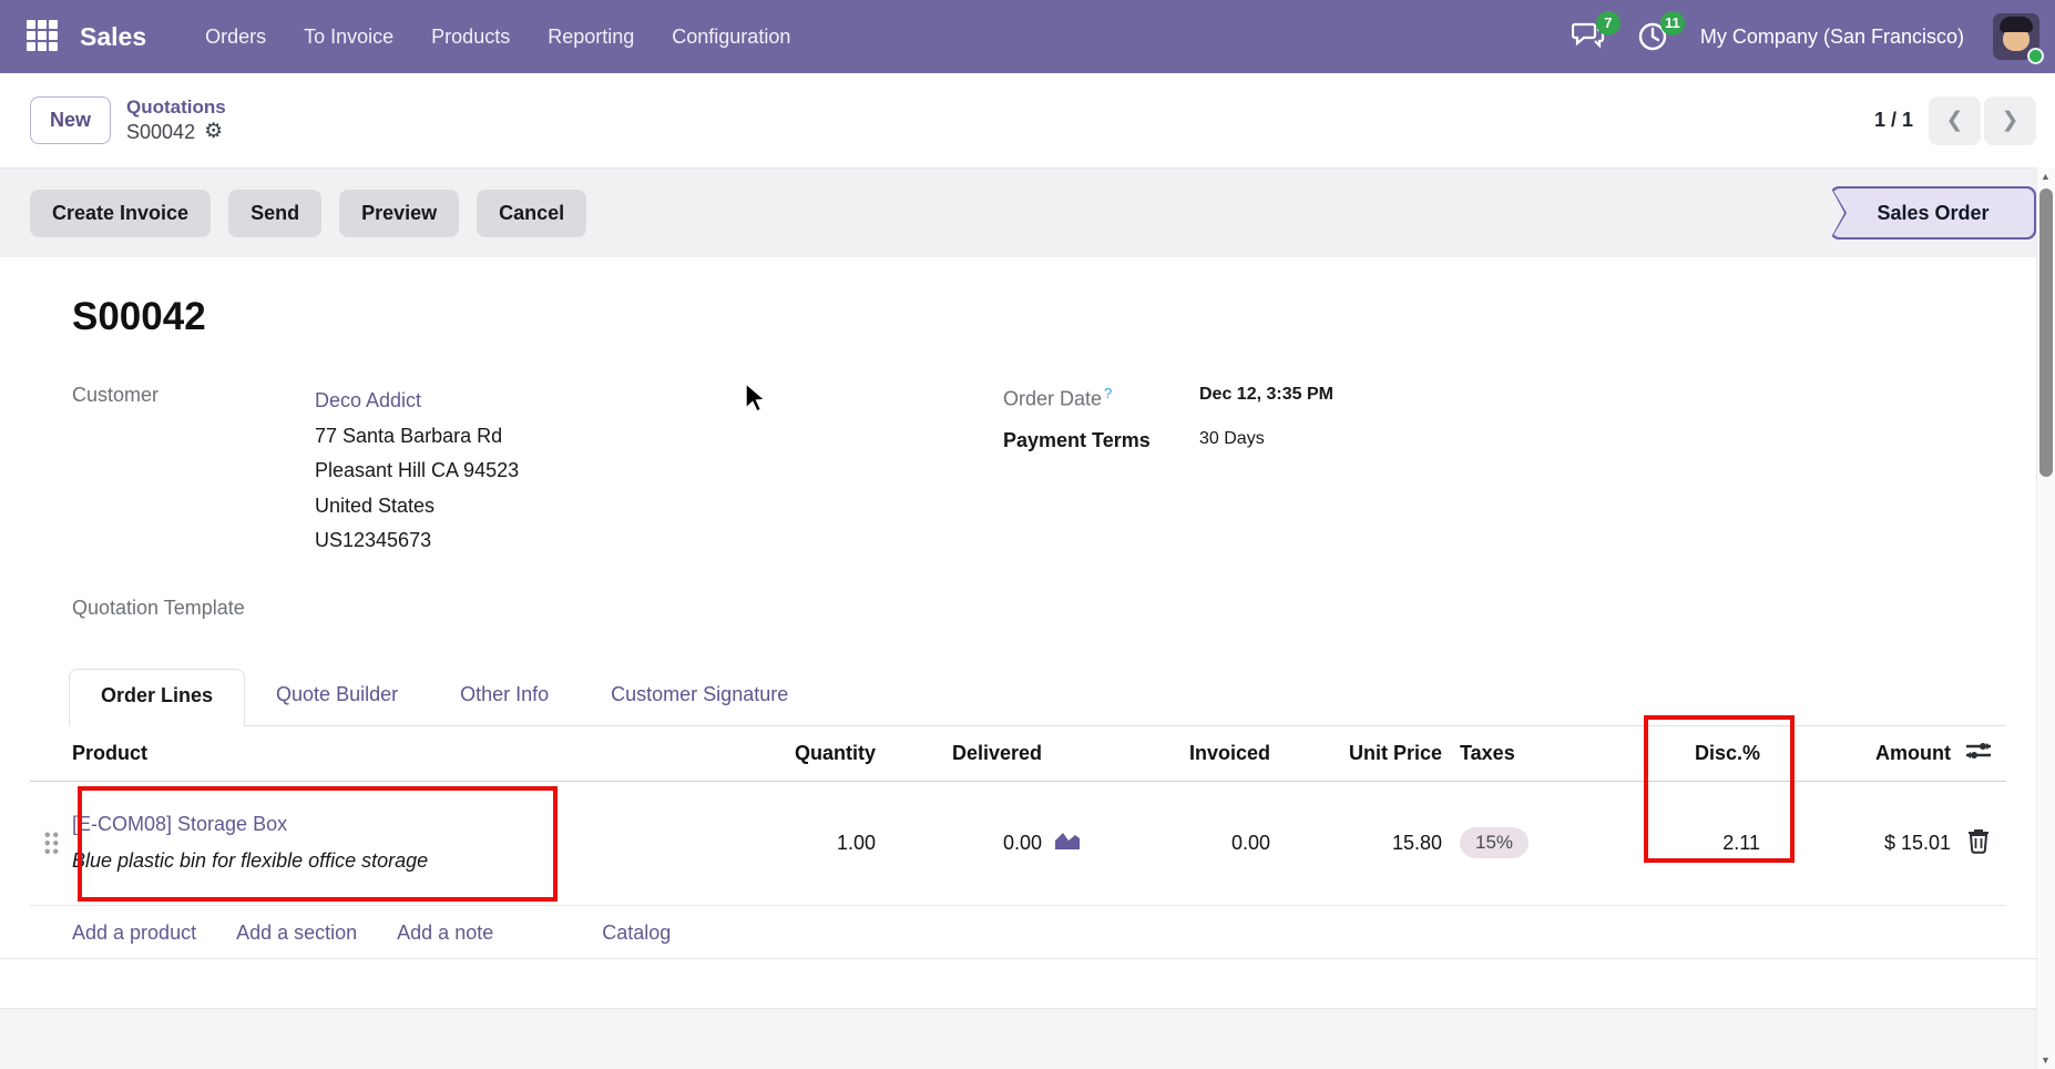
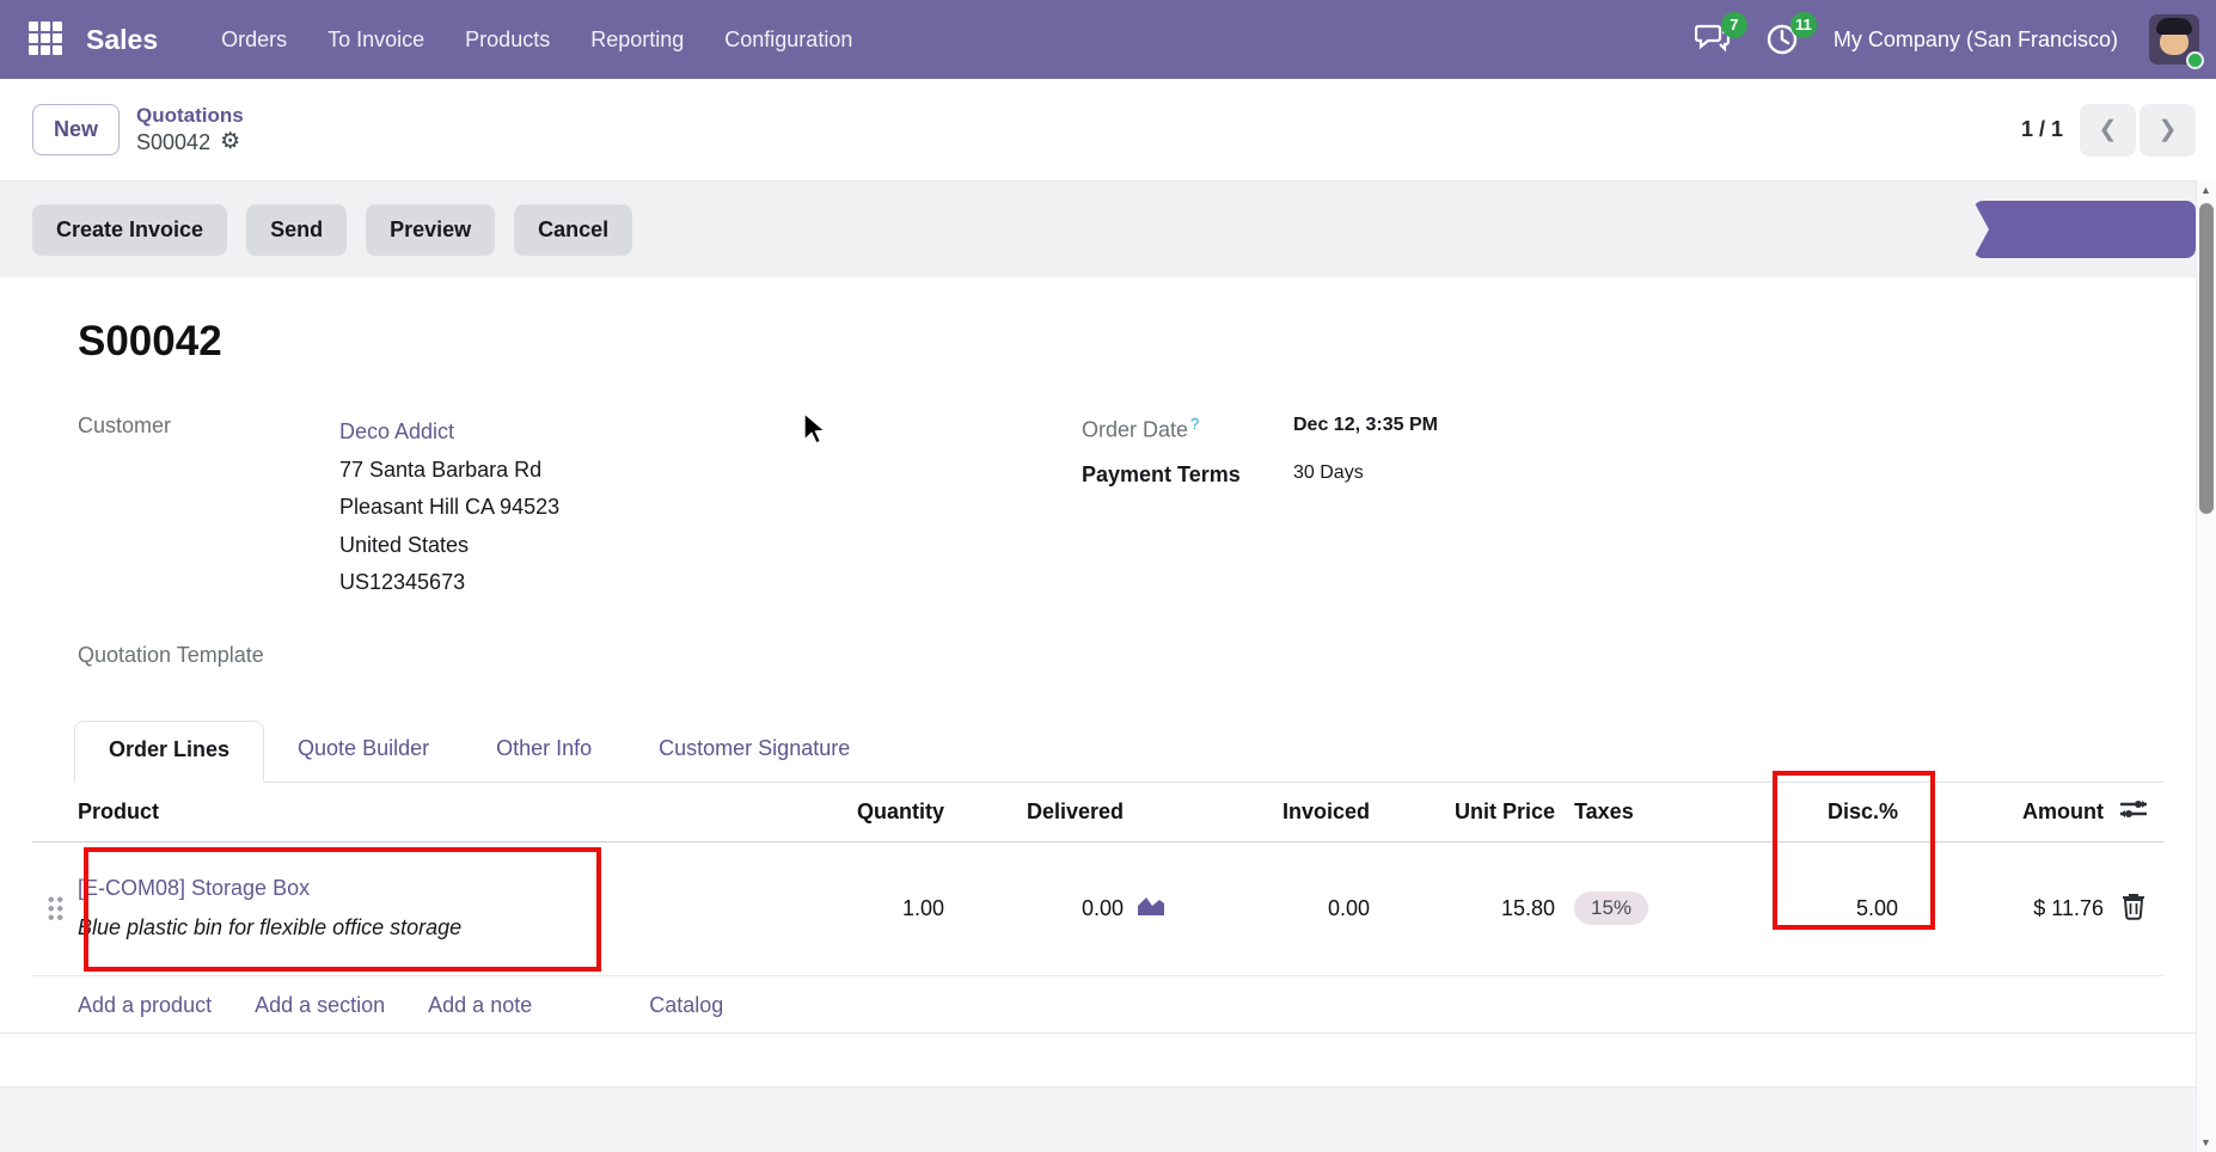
  Sales
  Orders
  To Invoice
  Products
  Reporting
  Configuration
  7
  11
  My Company (San Francisco)
  New
  Quotations
  S00042
  ⚙
  1 / 1
  ❮
  ❯
  Create Invoice
  Send
  Preview
  Cancel
- Sales Order
  S00042
  Customer
  Deco Addict
  77 Santa Barbara Rd
  Pleasant Hill CA 94523
  United States
  US12345673
  Order Date ?
  Dec 12, 3:35 PM
  Payment Terms
  30 Days
  Quotation Template
  Order Lines
  Quote Builder
  Other Info
  Customer Signature
  Product
  Quantity
  Delivered
  Invoiced
  Unit Price
  Taxes
  Disc.%
  Amount
  [E-COM08] Storage Box
  Blue plastic bin for flexible office storage
  1.00
  0.00
  0.00
  15.80
  15%
- 2.11
+ 5.00
- $ 15.01
+ $ 11.76
  Add a product
  Add a section
  Add a note
  Catalog
  ▲
  ▼
